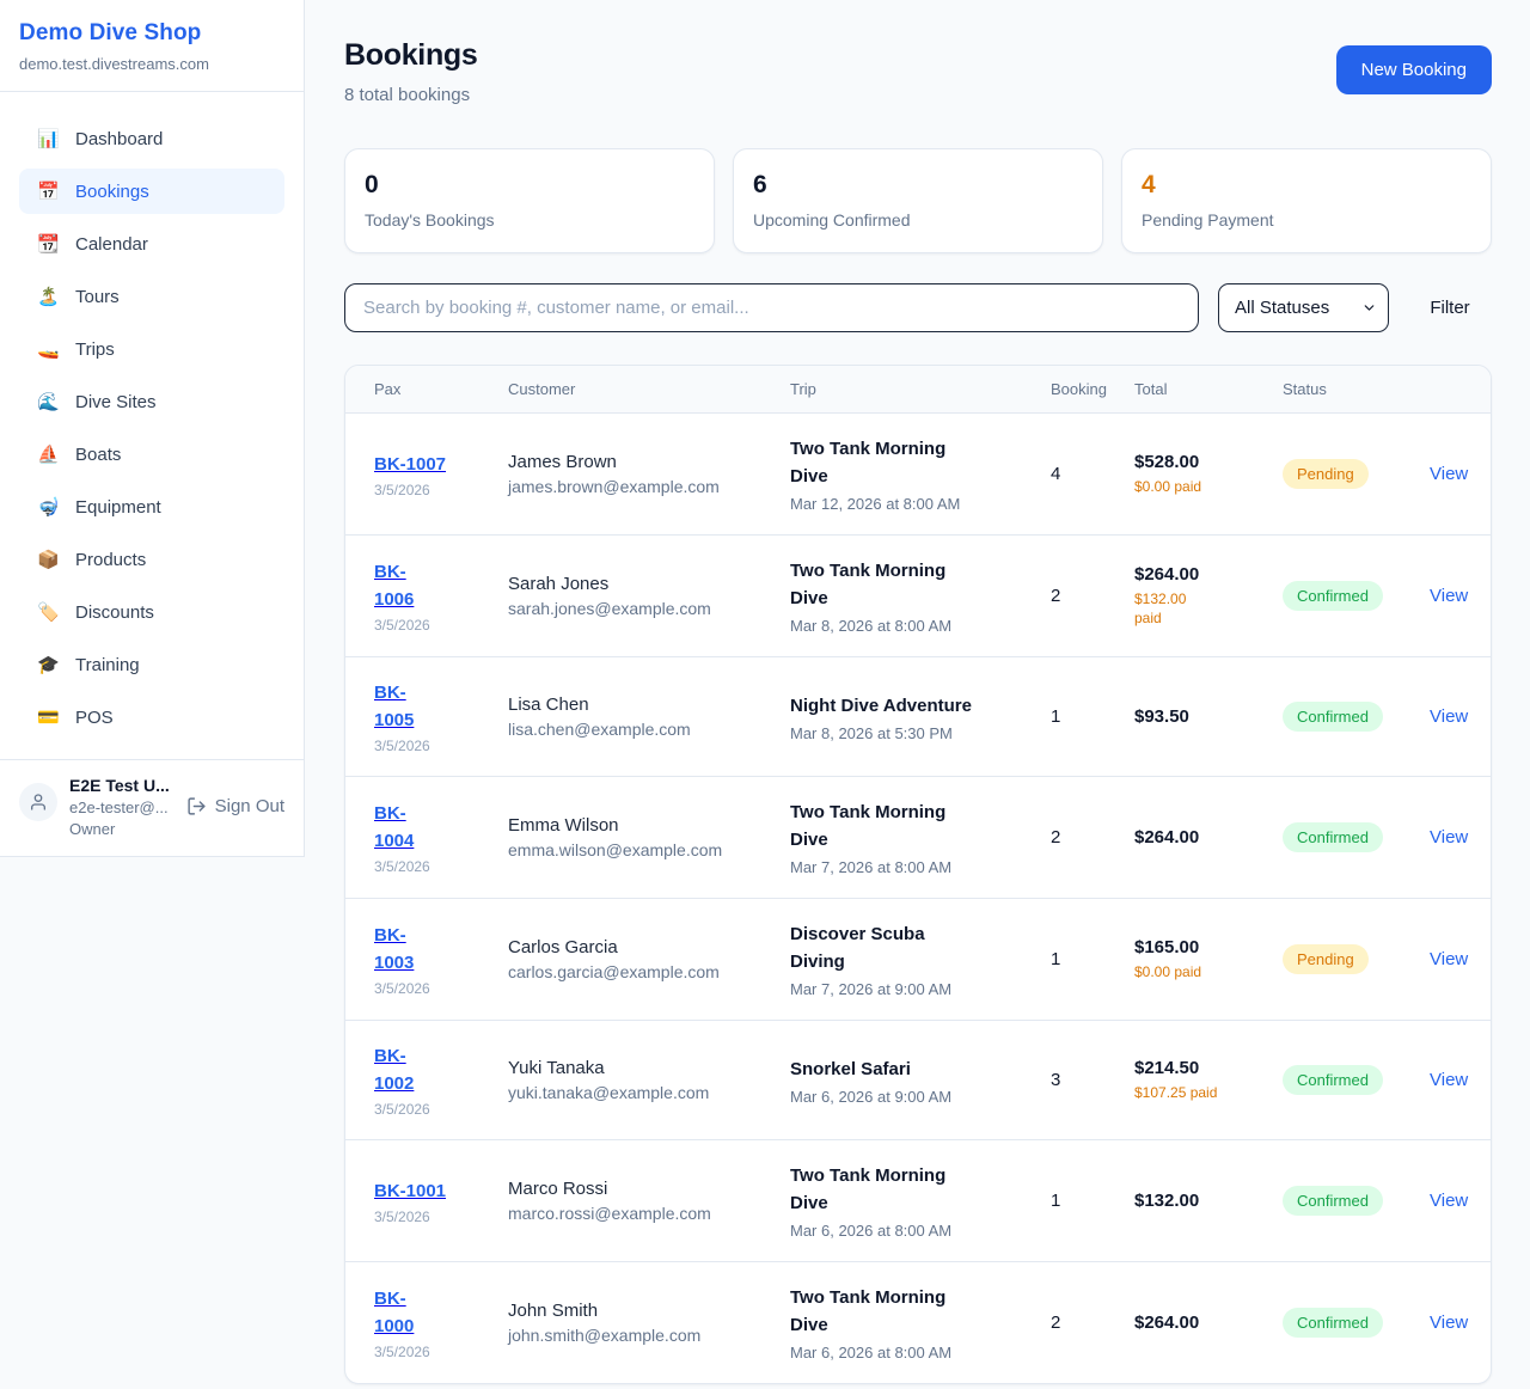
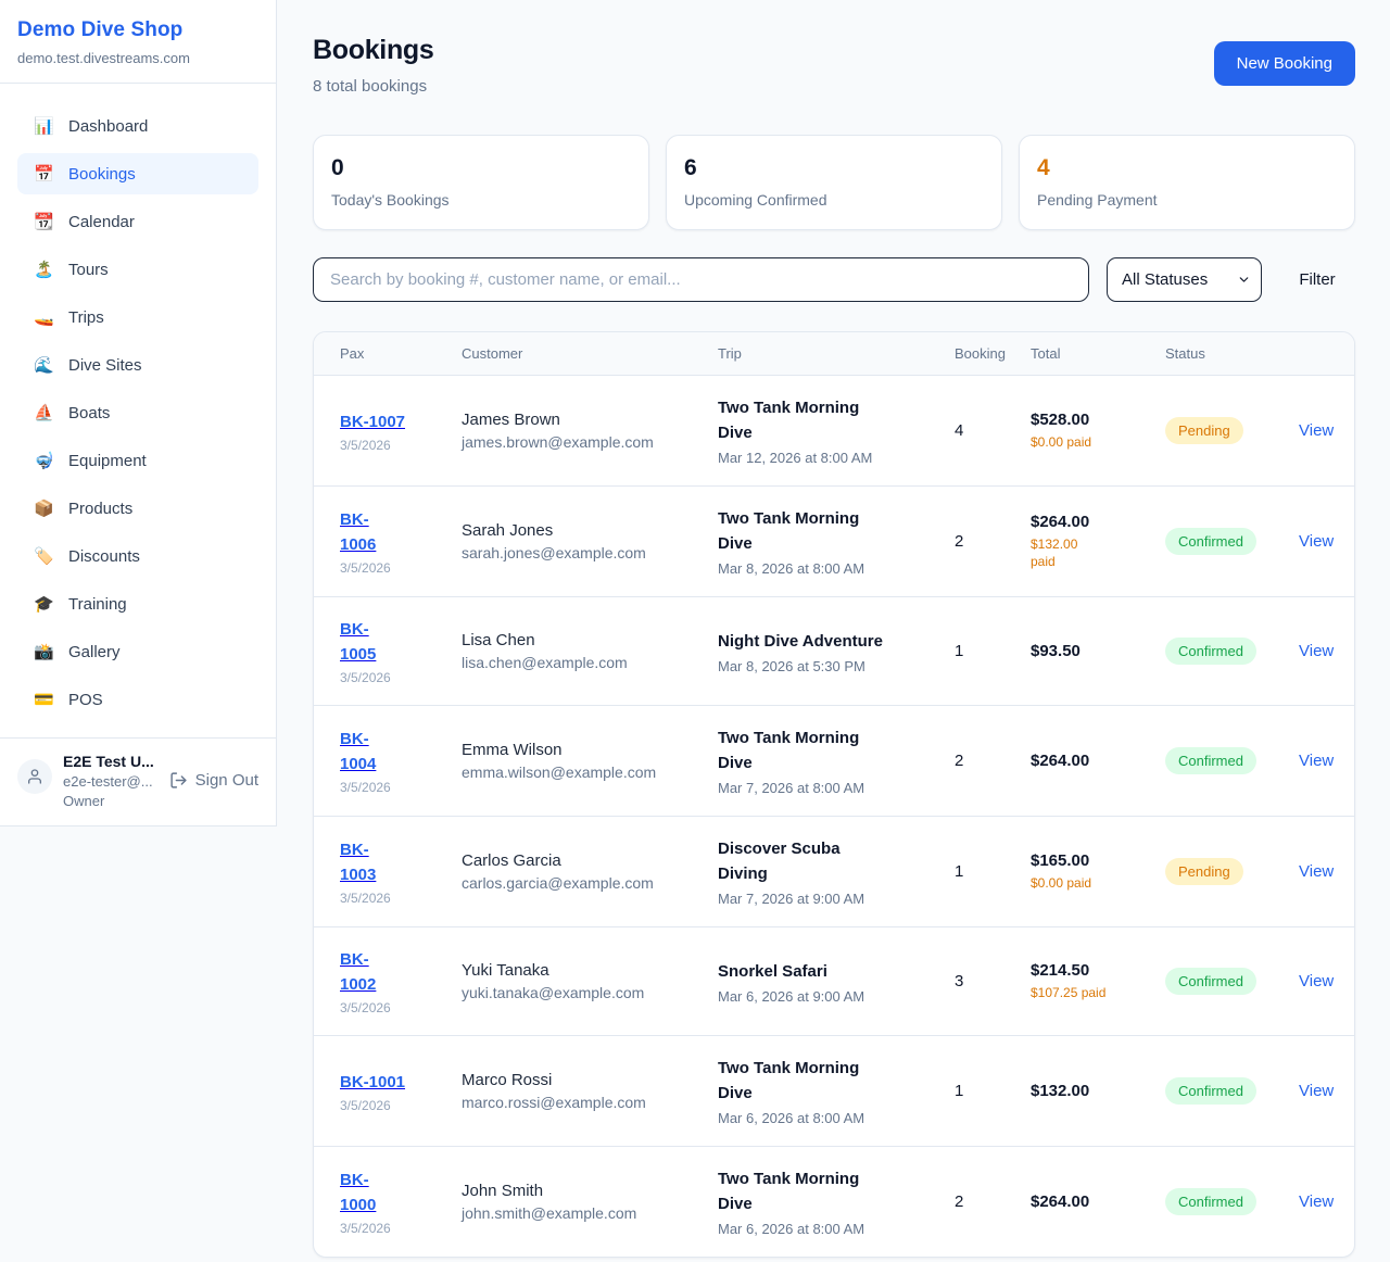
  Demo Dive Shop
  demo.test.divestreams.com
  📊
  Dashboard
  📅
  Bookings
  📆
  Calendar
  🏝️
  Tours
  🚤
  Trips
  🌊
  Dive Sites
  ⛵
  Boats
  🤿
  Equipment
  📦
  Products
  🏷️
  Discounts
  🎓
  Training
+ 📸
+ Gallery
  💳
  POS
  E2E Test U...
  e2e-tester@...
  Owner
  Sign Out
  Bookings
  8 total bookings
  New Booking
  0
  Today's Bookings
  6
  Upcoming Confirmed
  4
  Pending Payment
  Search by booking #, customer name, or email...
  All Statuses
  Filter
  Pax
  Customer
  Trip
  Booking
  Total
  Status
  BK-1007
  3/5/2026
  James Brown
  james.brown@example.com
  Two Tank Morning
  Dive
  Mar 12, 2026 at 8:00 AM
  4
  $528.00
  $0.00 paid
  Pending
  View
  BK-
  1006
  3/5/2026
  Sarah Jones
  sarah.jones@example.com
  Two Tank Morning
  Dive
  Mar 8, 2026 at 8:00 AM
  2
  $264.00
  $132.00
  paid
  Confirmed
  View
  BK-
  1005
  3/5/2026
  Lisa Chen
  lisa.chen@example.com
  Night Dive Adventure
  Mar 8, 2026 at 5:30 PM
  1
  $93.50
  Confirmed
  View
  BK-
  1004
  3/5/2026
  Emma Wilson
  emma.wilson@example.com
  Two Tank Morning
  Dive
  Mar 7, 2026 at 8:00 AM
  2
  $264.00
  Confirmed
  View
  BK-
  1003
  3/5/2026
  Carlos Garcia
  carlos.garcia@example.com
  Discover Scuba
  Diving
  Mar 7, 2026 at 9:00 AM
  1
  $165.00
  $0.00 paid
  Pending
  View
  BK-
  1002
  3/5/2026
  Yuki Tanaka
  yuki.tanaka@example.com
  Snorkel Safari
  Mar 6, 2026 at 9:00 AM
  3
  $214.50
  $107.25 paid
  Confirmed
  View
  BK-1001
  3/5/2026
  Marco Rossi
  marco.rossi@example.com
  Two Tank Morning
  Dive
  Mar 6, 2026 at 8:00 AM
  1
  $132.00
  Confirmed
  View
  BK-
  1000
  3/5/2026
  John Smith
  john.smith@example.com
  Two Tank Morning
  Dive
  Mar 6, 2026 at 8:00 AM
  2
  $264.00
  Confirmed
  View
